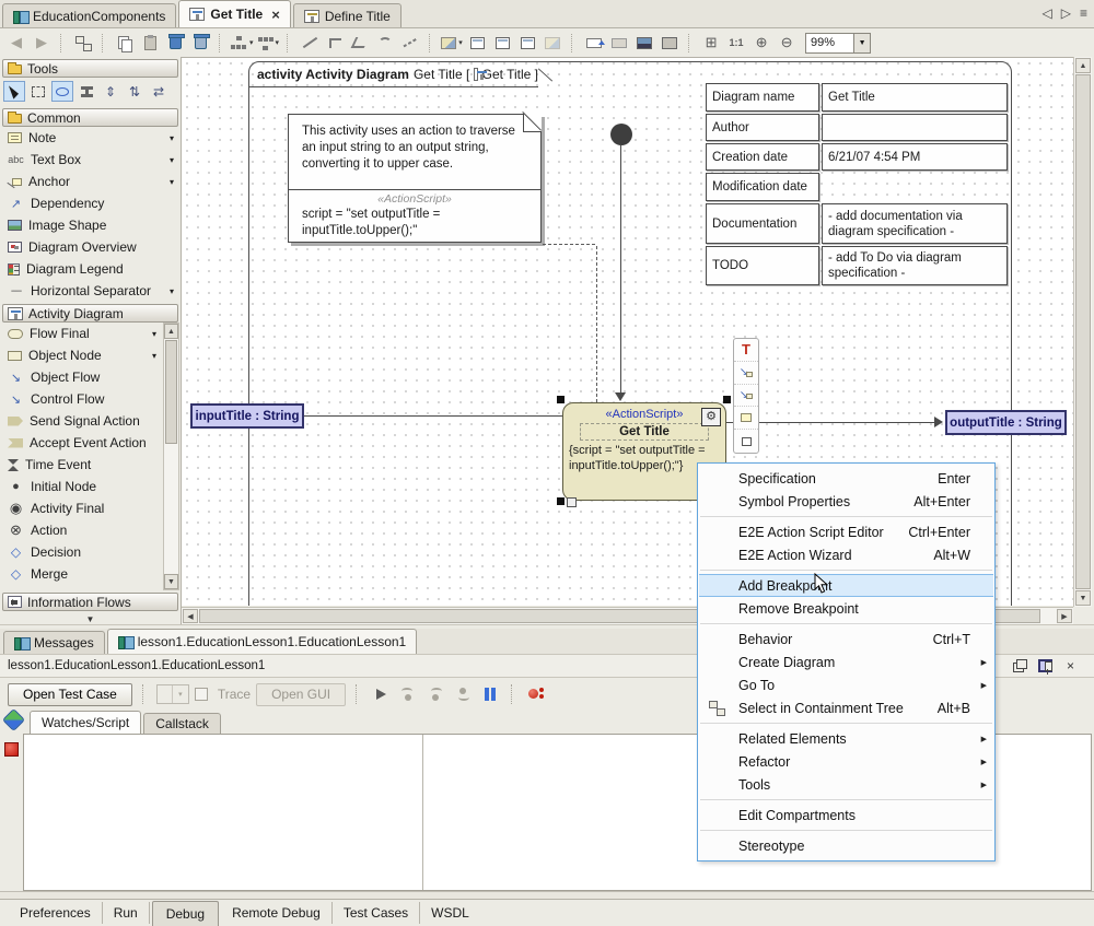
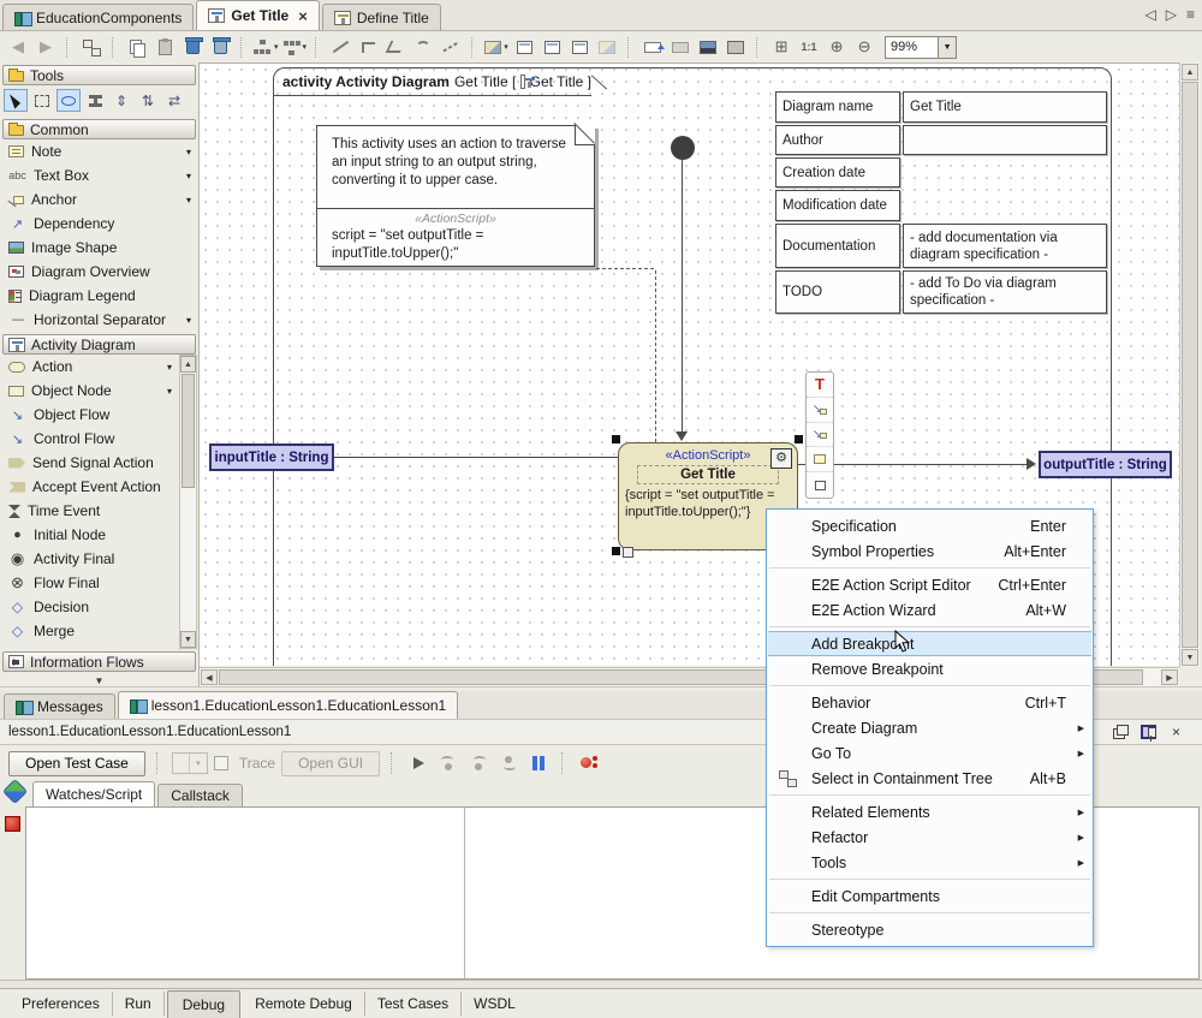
  EducationComponents
  Get Title
  ×
  Define Title
  ◁
  ▷
  ≡
  ◀
  ▶
  ⊞
  1:1
  ⊕
  ⊖
  99%
  Tools
  ⇕
  ⇅
  ⇄
  Common
  Note
  ▾
  abc
  Text Box
  ▾
  Anchor
  ▾
  ↗
  Dependency
  Image Shape
  Diagram Overview
  Diagram Legend
  ----
  Horizontal Separator
  ▾
  Activity Diagram
- Flow Final
+ Action
  ▾
  Object Node
  ▾
  ↘
  Object Flow
  ↘
  Control Flow
  Send Signal Action
  Accept Event Action
  Time Event
  ●
  Initial Node
  ◉
  Activity Final
  ⊗
- Action
+ Flow Final
  ◇
  Decision
  ◇
  Merge
  Information Flows
  ▼
  activity Activity Diagram
  Get Title [
  Get Title ]
  This activity uses an action to traverse an input string to an output string, converting it to upper case.
  «ActionScript»
  script = "set outputTitle = inputTitle.toUpper();"
  Diagram name
  Get Title
  Author
  Creation date
- 6/21/07 4:54 PM
  Modification date
  Documentation
  - add documentation via diagram specification -
  TODO
  - add To Do via diagram specification -
  «ActionScript»
  ⚙
  Get Title
  {script = "set outputTitle = inputTitle.toUpper();"}
  inputTitle : String
  outputTitle : String
  T
  ↘
  ↘
  Messages
  lesson1.EducationLesson1.EducationLesson1
  lesson1.EducationLesson1.EducationLesson1
  ×
  Open Test Case
  Trace
  Open GUI
  Watches/Script
  Callstack
  Preferences
  Run
  Debug
  Remote Debug
  Test Cases
  WSDL
  Specification
  Enter
  Symbol Properties
  Alt+Enter
  E2E Action Script Editor
  Ctrl+Enter
  E2E Action Wizard
  Alt+W
  Add Breakpont
  Remove Breakpoint
  Behavior
  Ctrl+T
  Create Diagram
  Go To
  Select in Containment Tree
  Alt+B
  Related Elements
  Refactor
  Tools
  Edit Compartments
  Stereotype
